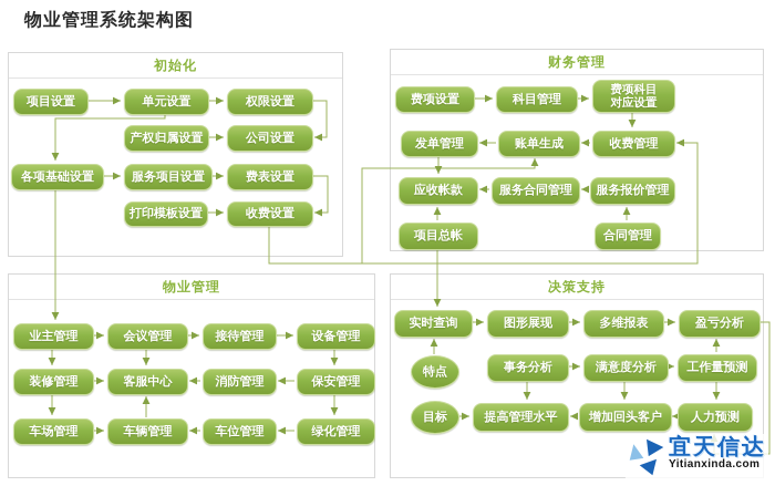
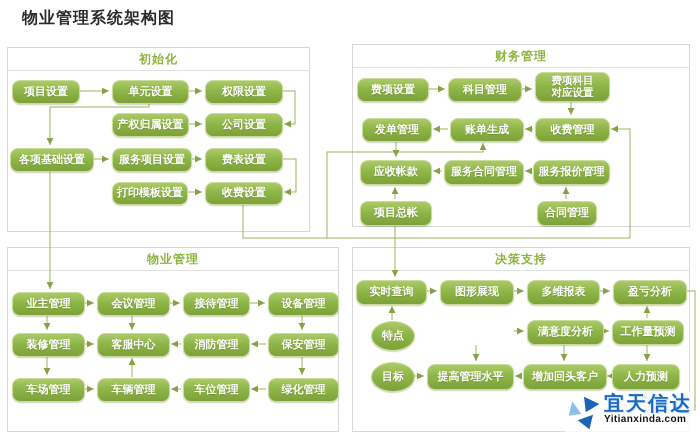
  物业管理系统架构图
  初始化
  财务管理
  物业管理
  决策支持
  项目设置
  单元设置
  权限设置
  产权归属设置
  公司设置
  各项基础设置
  服务项目设置
  费表设置
  打印模板设置
  收费设置
  费项设置
  科目管理
  费项科目
  对应设置
  发单管理
  账单生成
  收费管理
  应收帐款
  服务合同管理
  服务报价管理
  项目总帐
  合同管理
  业主管理
  会议管理
  接待管理
  设备管理
  装修管理
  客服中心
  消防管理
  保安管理
  车场管理
  车辆管理
  车位管理
  绿化管理
  实时查询
  图形展现
  多维报表
  盈亏分析
  特点
- 事务分析
  满意度分析
  工作量预测
  目标
  提高管理水平
  增加回头客户
  人力预测
  宜天信达
  Yitianxinda.com
